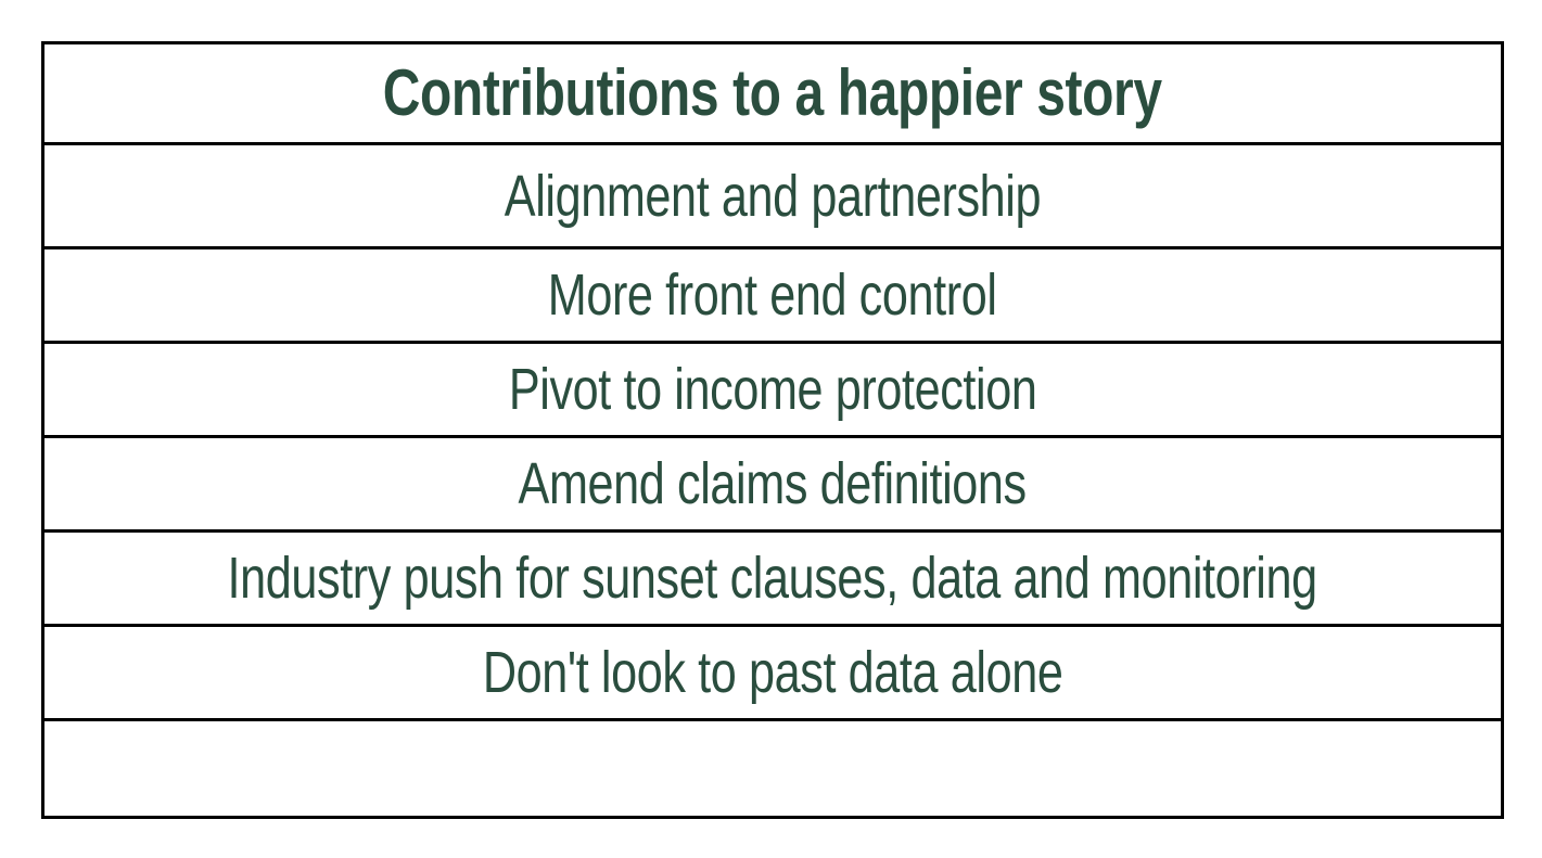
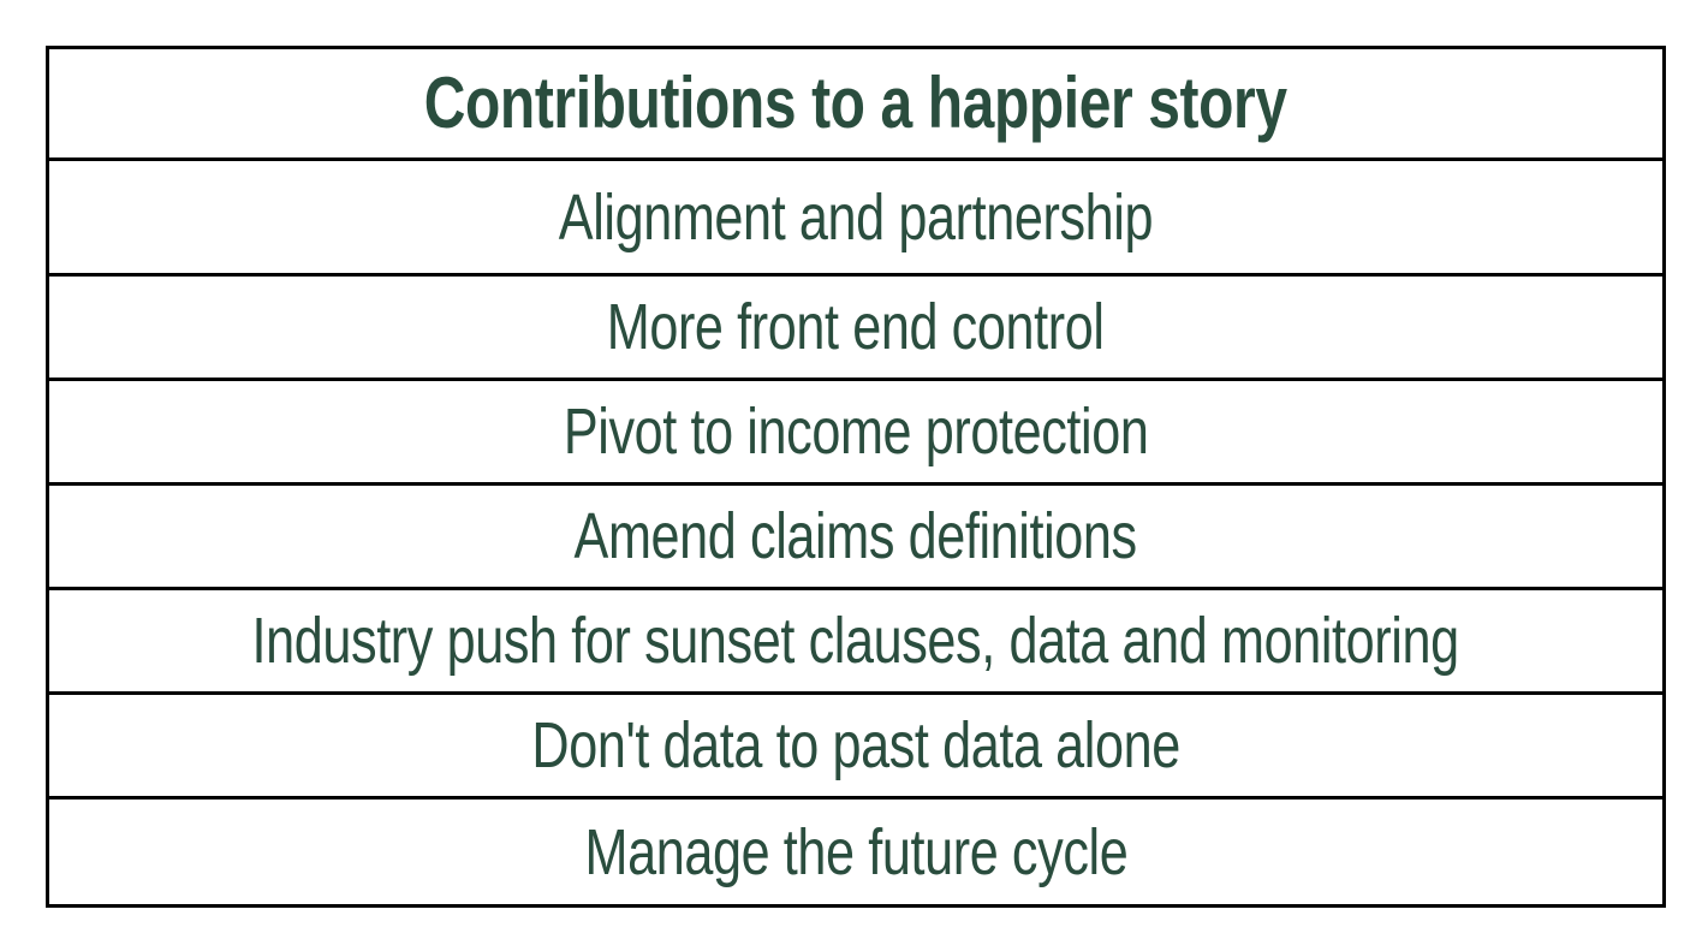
  Contributions to a happier story
  Alignment and partnership
  More front end control
  Pivot to income protection
  Amend claims definitions
  Industry push for sunset clauses, data and monitoring
- Don't look to past data alone
+ Don't data to past data alone
+ Manage the future cycle
